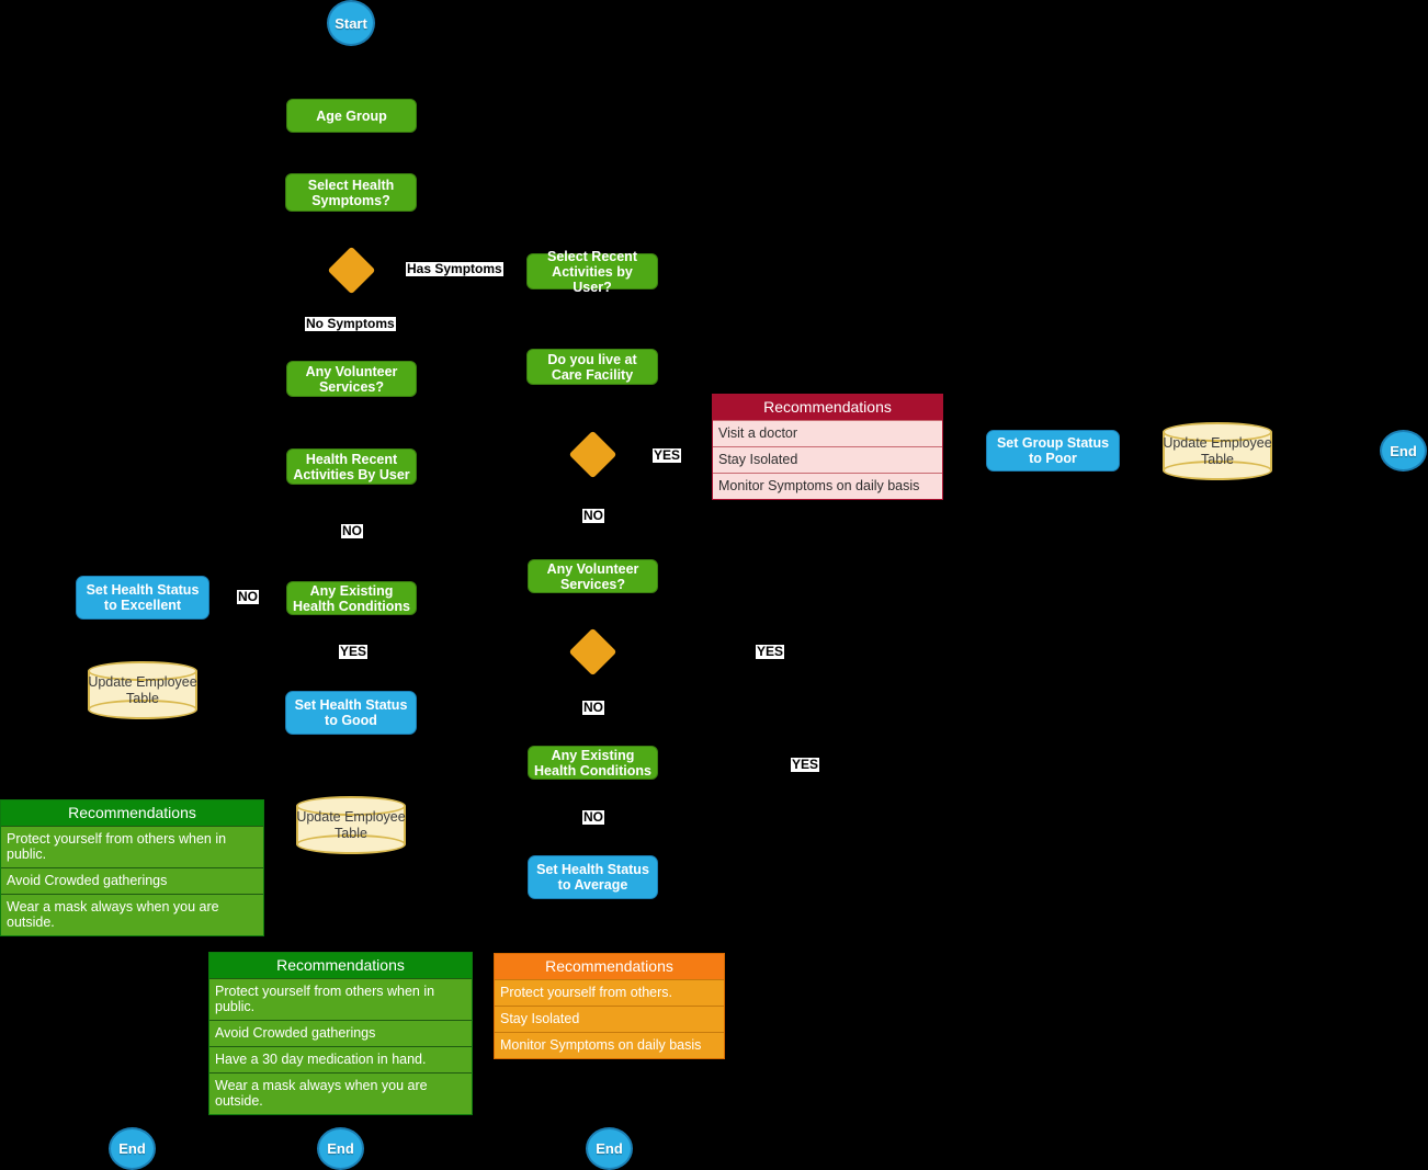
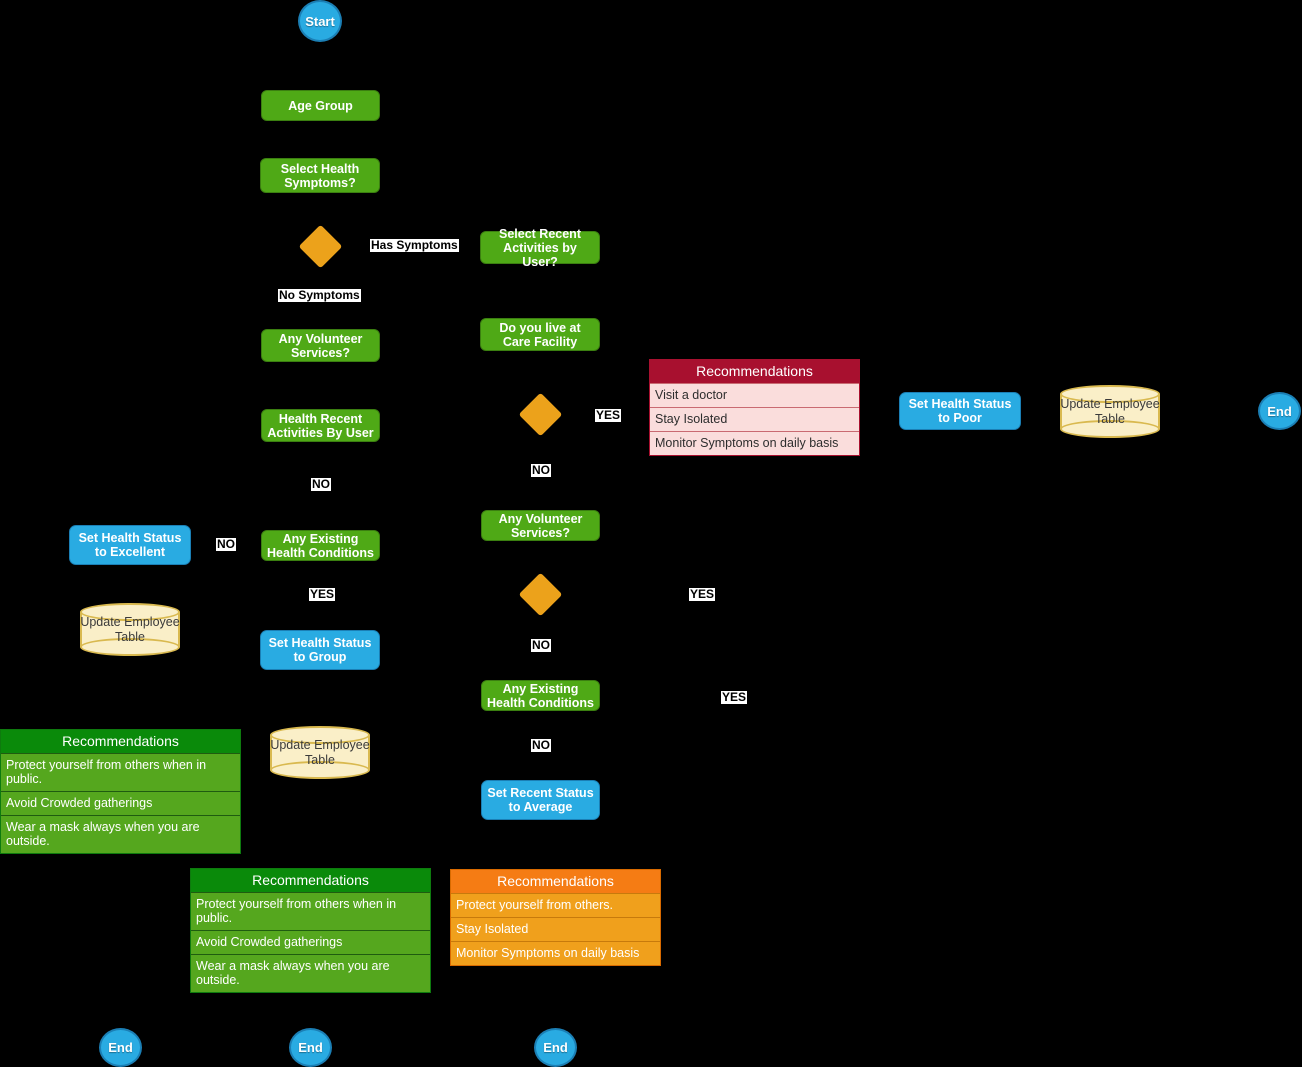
  Start
  End
  End
  End
  End
  Age Group
  Select Health Symptoms?
  Any Volunteer Services?
  Health Recent Activities By User
  Any Existing Health Conditions
  Select Recent Activities by User?
  Do you live at Care Facility
  Any Volunteer Services?
  Any Existing Health Conditions
  Set Health Status to Excellent
- Set Health Status to Good
+ Set Health Status to Group
- Set Health Status to Average
+ Set Recent Status to Average
- Set Group Status to Poor
+ Set Health Status to Poor
  Update Employee Table
  Update Employee Table
  Update Employee Table
  Has Symptoms
  No Symptoms
  YES
  NO
  NO
  NO
  YES
  YES
  NO
  YES
  NO
  Recommendations
  Visit a doctor
  Stay Isolated
  Monitor Symptoms on daily basis
  Recommendations
  Protect yourself from others when in public.
  Avoid Crowded gatherings
  Wear a mask always when you are outside.
  Recommendations
  Protect yourself from others when in public.
  Avoid Crowded gatherings
- Have a 30 day medication in hand.
  Wear a mask always when you are outside.
  Recommendations
  Protect yourself from others.
  Stay Isolated
  Monitor Symptoms on daily basis
